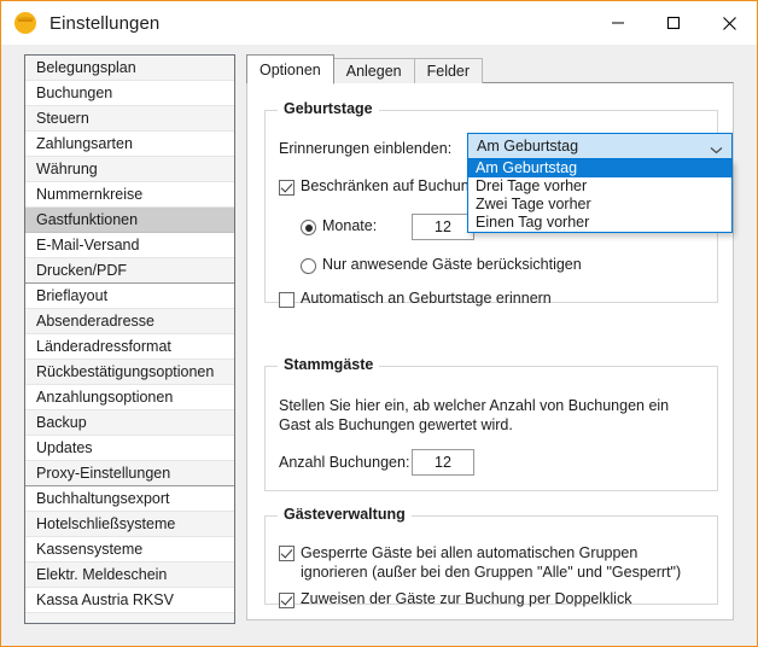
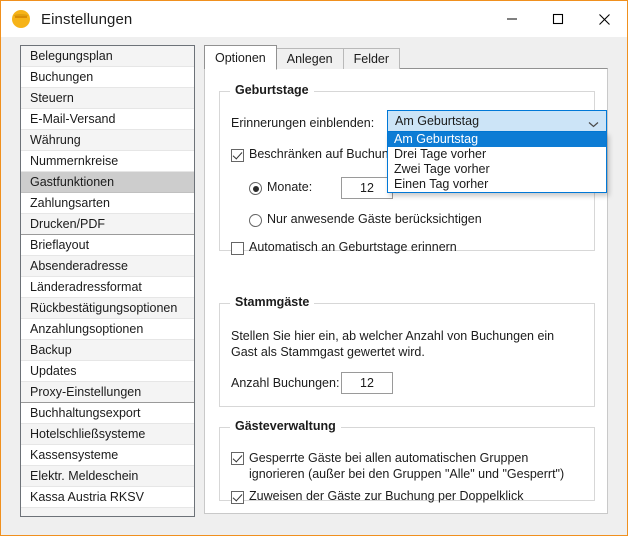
  Einstellungen
  Belegungsplan
  Buchungen
  Steuern
- Zahlungsarten
+ E-Mail-Versand
  Währung
  Nummernkreise
  Gastfunktionen
- E-Mail-Versand
+ Zahlungsarten
  Drucken/PDF
  Brieflayout
  Absenderadresse
  Länderadressformat
  Rückbestätigungsoptionen
  Anzahlungsoptionen
  Backup
  Updates
  Proxy-Einstellungen
  Buchhaltungsexport
  Hotelschließsysteme
  Kassensysteme
  Elektr. Meldeschein
  Kassa Austria RKSV
  Optionen
  Anlegen
  Felder
  Geburtstage
  Erinnerungen einblenden:
  Am Geburtstag
  Am Geburtstag
  Drei Tage vorher
  Zwei Tage vorher
  Einen Tag vorher
  Beschränken auf Buchun
  Monate:
  12
  Nur anwesende Gäste berücksichtigen
  Automatisch an Geburtstage erinnern
  Stammgäste
- Stellen Sie hier ein, ab welcher Anzahl von Buchungen ein Gast als Buchungen gewertet wird.
+ Stellen Sie hier ein, ab welcher Anzahl von Buchungen ein Gast als Stammgast gewertet wird.
  Anzahl Buchungen:
  12
  Gästeverwaltung
  Gesperrte Gäste bei allen automatischen Gruppen ignorieren (außer bei den Gruppen "Alle" und "Gesperrt")
  Zuweisen der Gäste zur Buchung per Doppelklick
